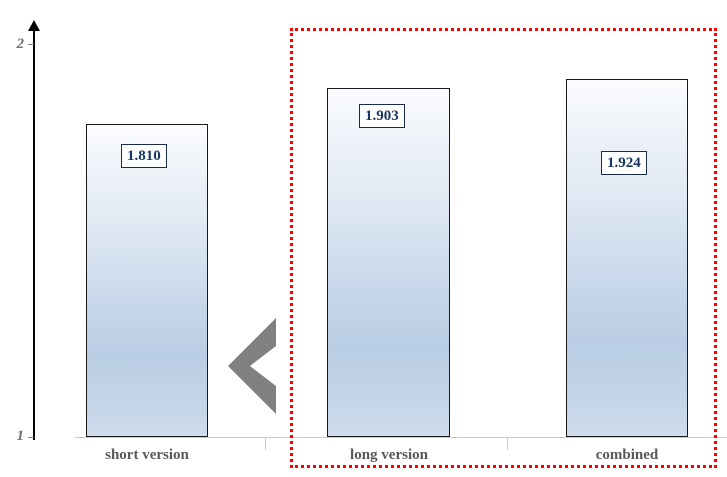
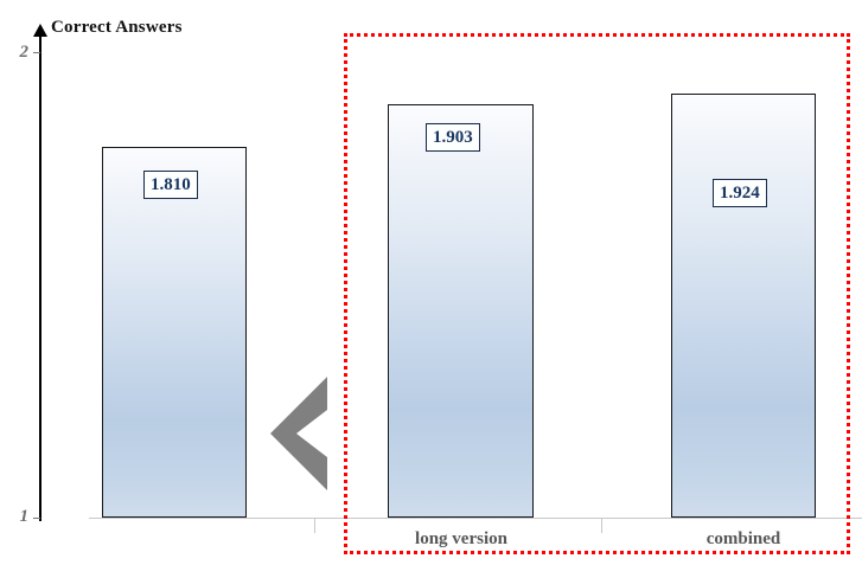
+ Correct Answers
  2
  1
  1.810
  1.903
  1.924
- short version
  long version
  combined
